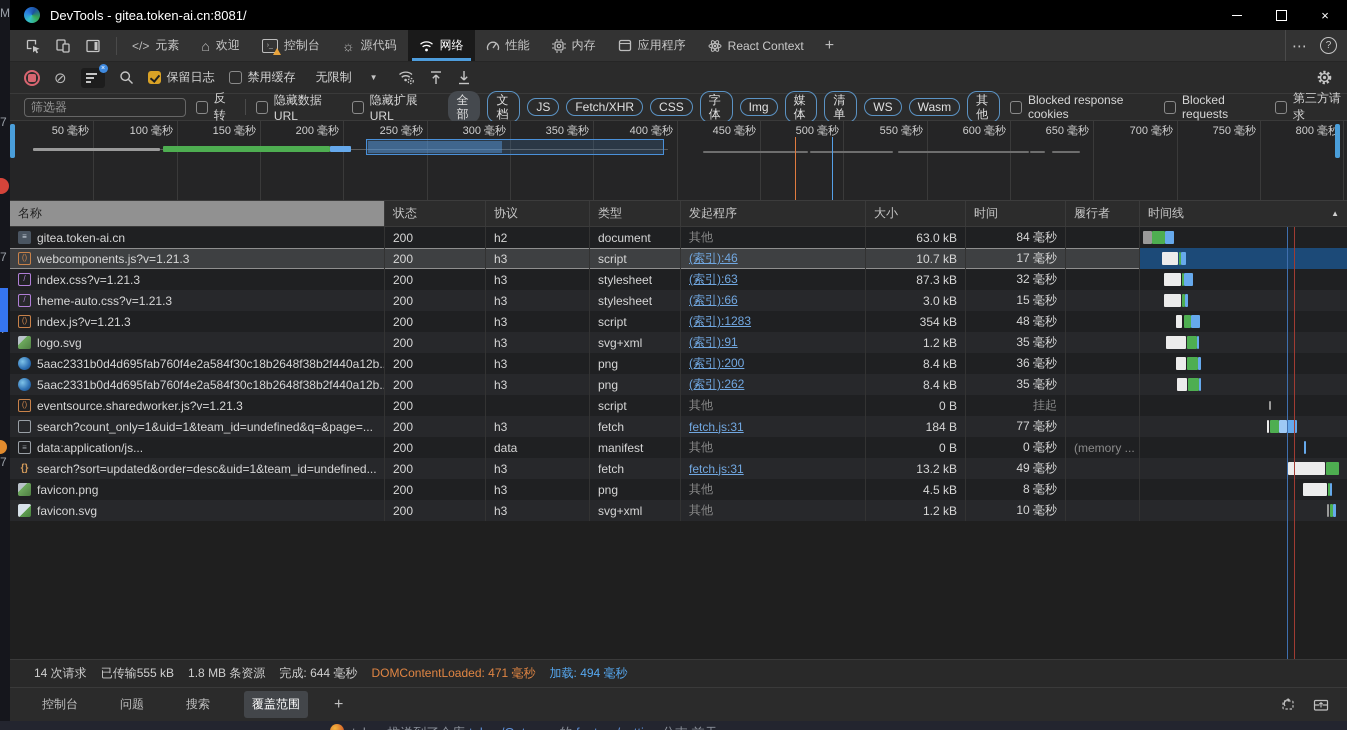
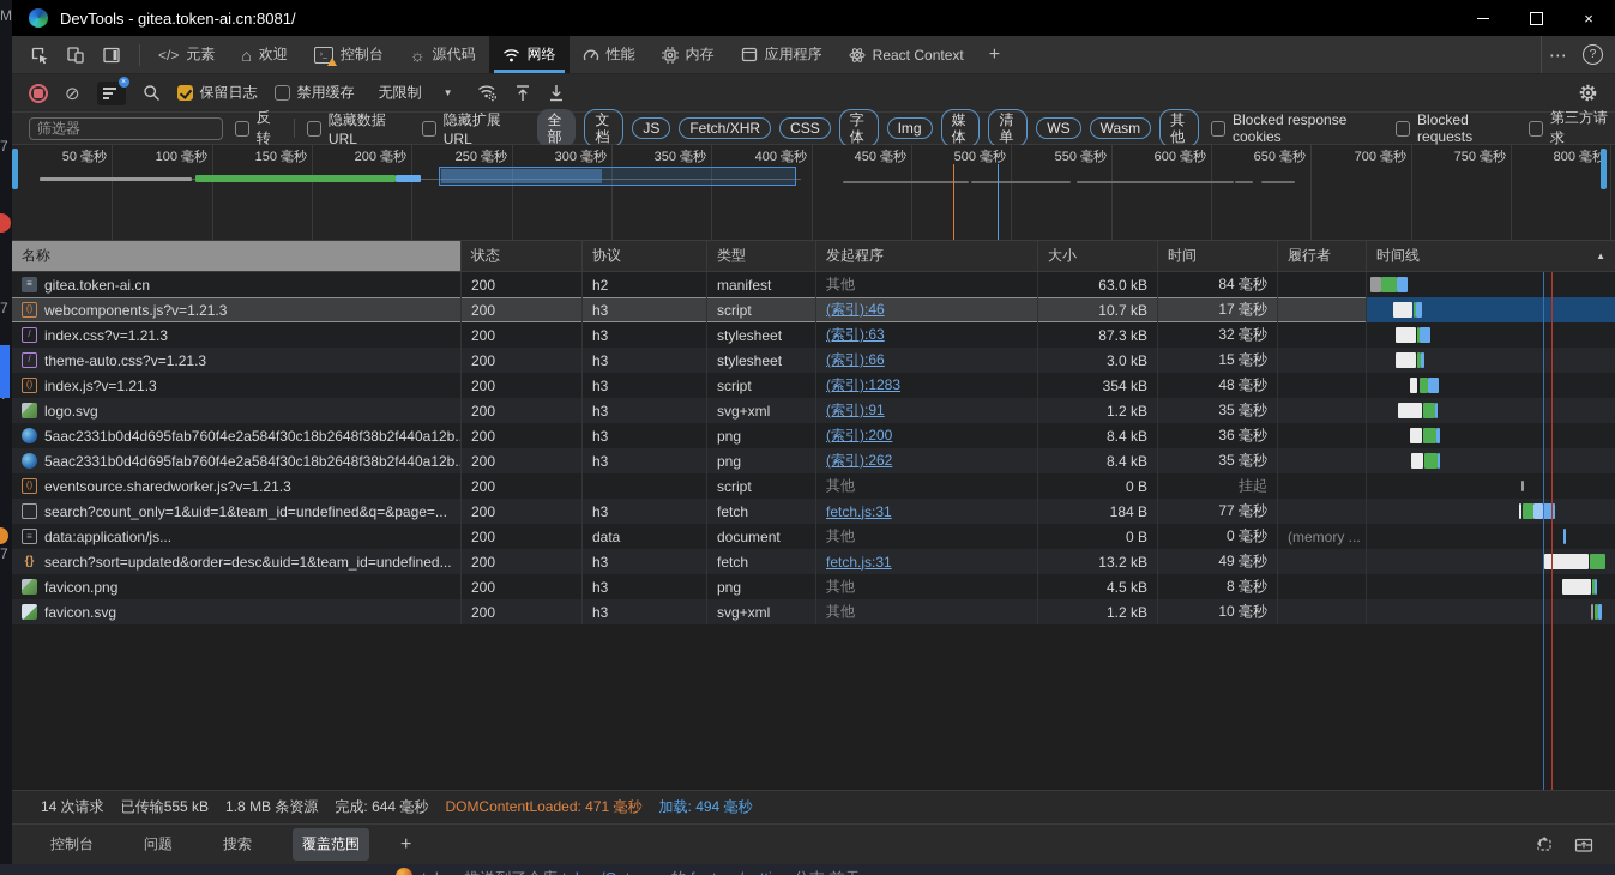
  M
  7
  7
  7
  DevTools - gitea.token-ai.cn:8081/
  ×
  </>
  元素
  ⌂
  欢迎
  控制台
  ☼
  源代码
  网络
  性能
  内存
  应用程序
  React Context
  +
  ⋯
  ?
  ⊘
  保留日志
  禁用缓存
  无限制
  ▼
  筛选器
  反转
  隐藏数据 URL
  隐藏扩展 URL
  全部
  文档
  JS
  Fetch/XHR
  CSS
  字体
  Img
  媒体
  清单
  WS
  Wasm
  其他
  Blocked response cookies
  Blocked requests
  第三方请求
  50 毫秒
  100 毫秒
  150 毫秒
  200 毫秒
  250 毫秒
  300 毫秒
  350 毫秒
  400 毫秒
  450 毫秒
  500 毫秒
  550 毫秒
  600 毫秒
  650 毫秒
  700 毫秒
  750 毫秒
  800 毫秒
  名称
  状态
  协议
  类型
  发起程序
  大小
  时间
  履行者
  时间线
  ▲
  ≡
  gitea.token-ai.cn
  200
  h2
- document
+ manifest
  其他
  63.0 kB
  84 毫秒
  ()
  webcomponents.js?v=1.21.3
  200
  h3
  script
  (索引):46
  10.7 kB
  17 毫秒
  /
  index.css?v=1.21.3
  200
  h3
  stylesheet
  (索引):63
  87.3 kB
  32 毫秒
  /
  theme-auto.css?v=1.21.3
  200
  h3
  stylesheet
  (索引):66
  3.0 kB
  15 毫秒
  ()
  index.js?v=1.21.3
  200
  h3
  script
  (索引):1283
  354 kB
  48 毫秒
  logo.svg
  200
  h3
  svg+xml
  (索引):91
  1.2 kB
  35 毫秒
  5aac2331b0d4d695fab760f4e2a584f30c18b2648f38b2f440a12b.
  200
  h3
  png
  (索引):200
  8.4 kB
  36 毫秒
  5aac2331b0d4d695fab760f4e2a584f30c18b2648f38b2f440a12b.
  200
  h3
  png
  (索引):262
  8.4 kB
  35 毫秒
  ()
  eventsource.sharedworker.js?v=1.21.3
  200
  script
  其他
  0 B
  挂起
  search?count_only=1&uid=1&team_id=undefined&q=&page=...
  200
  h3
  fetch
  fetch.js:31
  184 B
  77 毫秒
  ≡
  data:application/js...
  200
  data
- manifest
+ document
  其他
  0 B
  0 毫秒
  (memory ...
  {}
  search?sort=updated&order=desc&uid=1&team_id=undefined...
  200
  h3
  fetch
  fetch.js:31
  13.2 kB
  49 毫秒
  favicon.png
  200
  h3
  png
  其他
  4.5 kB
  8 毫秒
  favicon.svg
  200
  h3
  svg+xml
  其他
  1.2 kB
  10 毫秒
  14 次请求
  已传输555 kB
  1.8 MB 条资源
  完成: 644 毫秒
  DOMContentLoaded: 471 毫秒
  加载: 494 毫秒
  控制台
  问题
  搜索
  覆盖范围
  +
